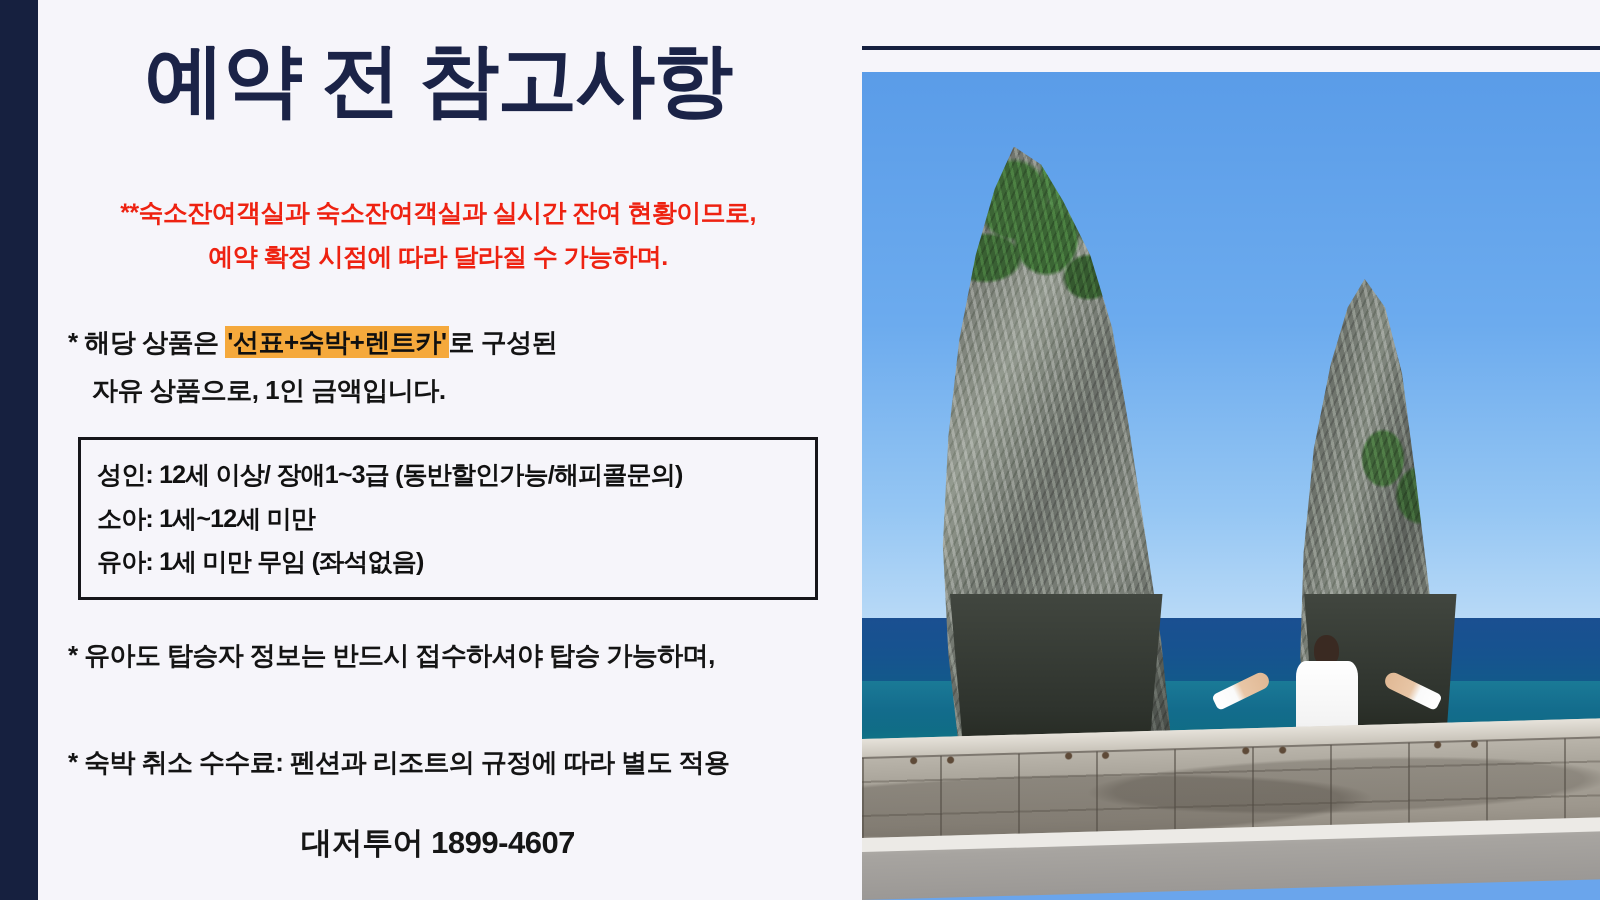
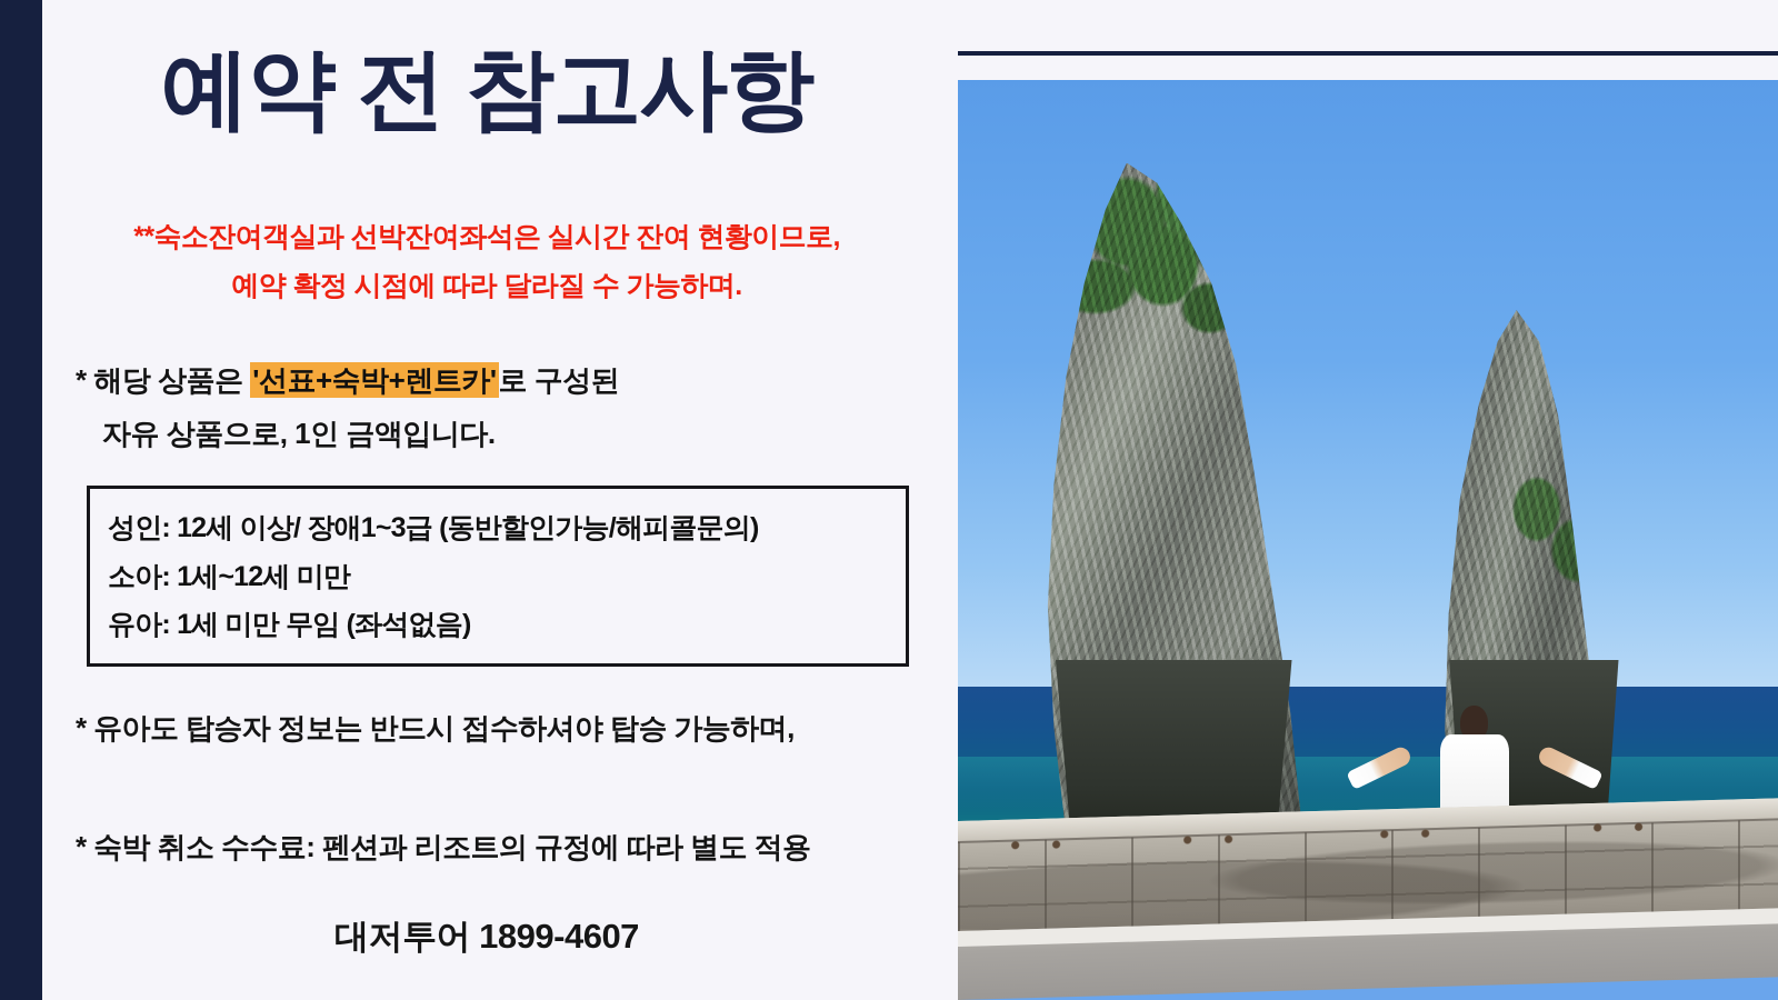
  예약 전 참고사항
- **숙소잔여객실과 숙소잔여객실과 실시간 잔여 현황이므로,
+ **숙소잔여객실과 선박잔여좌석은 실시간 잔여 현황이므로,
  예약 확정 시점에 따라 달라질 수 가능하며.
  * 해당 상품은 '선표+숙박+렌트카'로 구성된
  자유 상품으로, 1인 금액입니다.
  성인: 12세 이상/ 장애1~3급 (동반할인가능/해피콜문의)
  소아: 1세~12세 미만
  유아: 1세 미만 무임 (좌석없음)
  * 유아도 탑승자 정보는 반드시 접수하셔야 탑승 가능하며,
  * 숙박 취소 수수료: 펜션과 리조트의 규정에 따라 별도 적용
  대저투어 1899-4607
